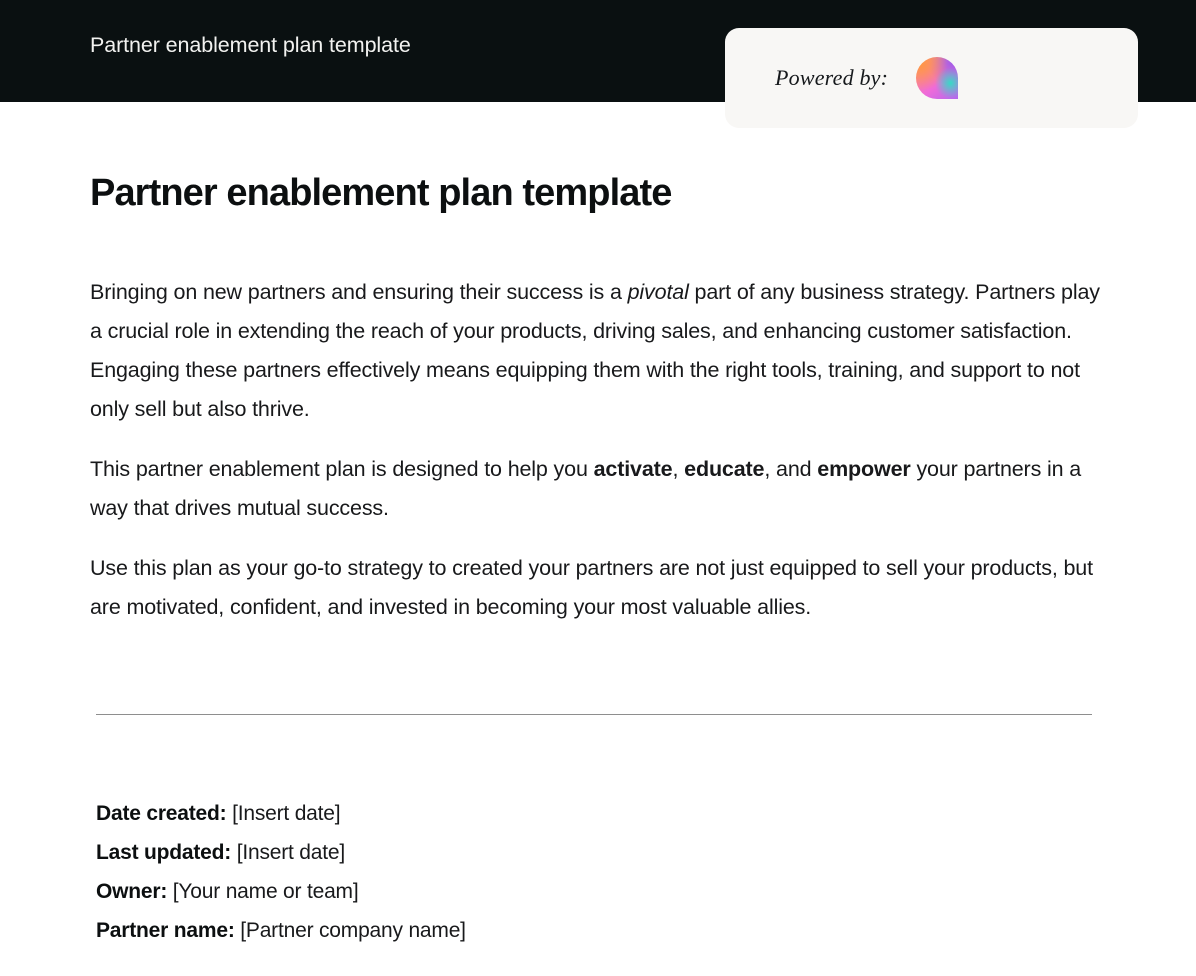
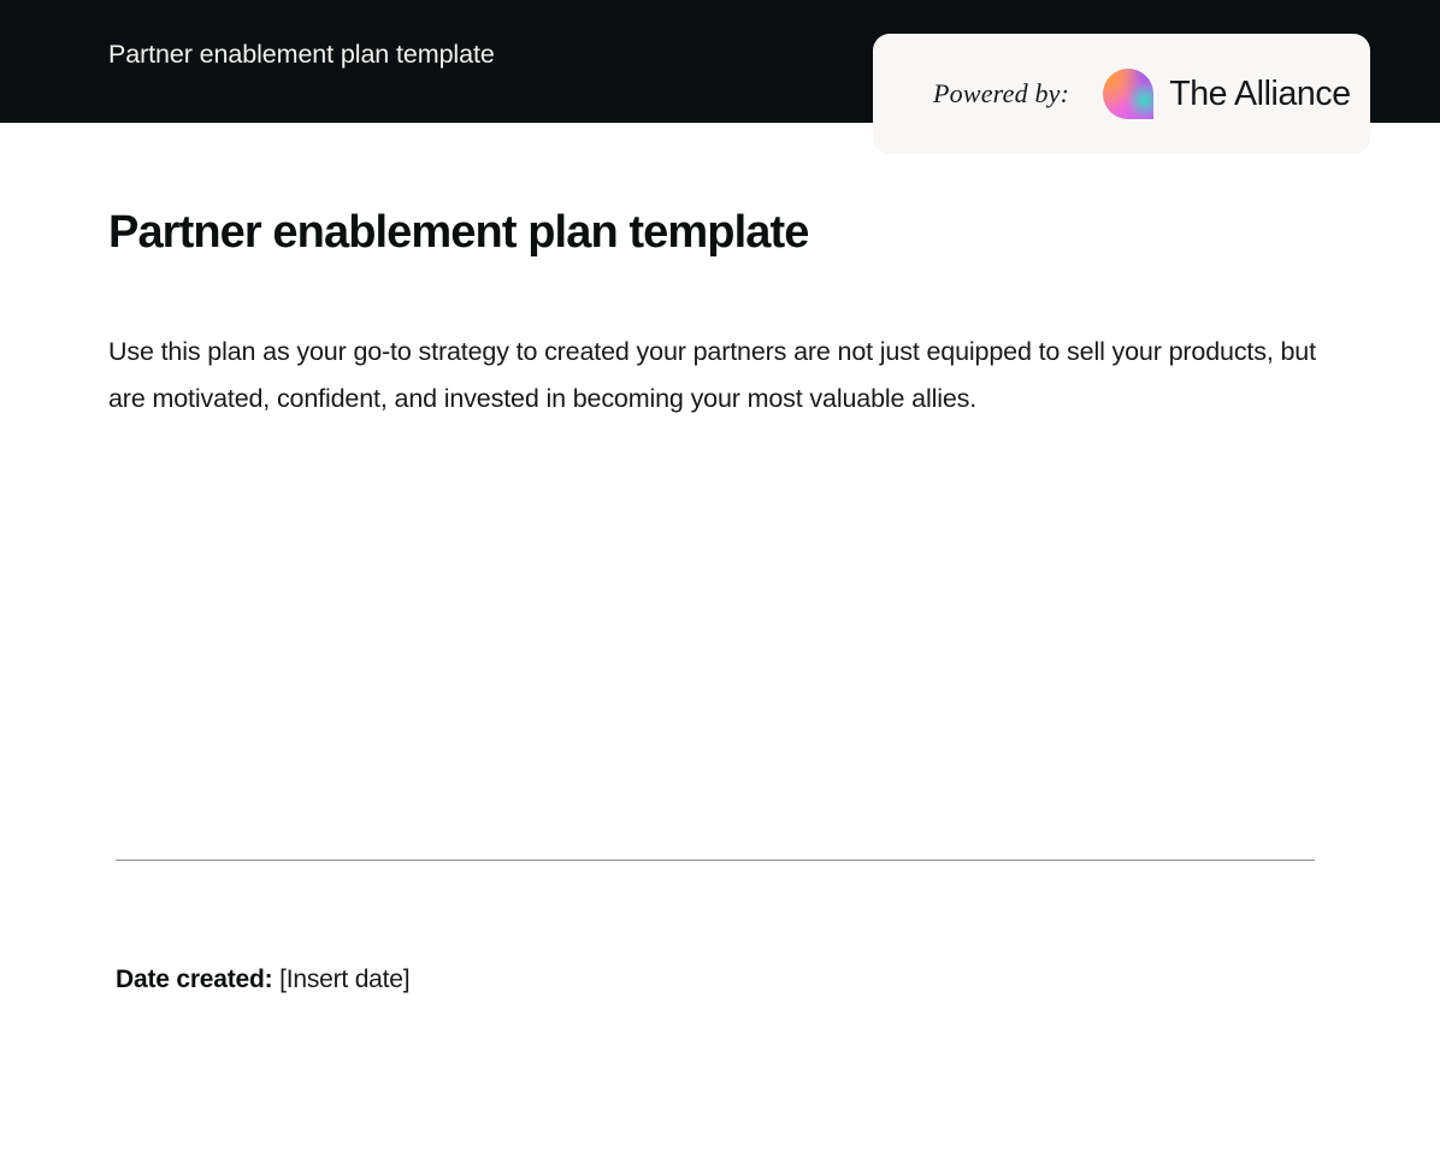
  Partner enablement plan template
  Powered by:
+ The Alliance
  Partner enablement plan template
- Bringing on new partners and ensuring their success is a pivotal part of any business strategy. Partners play a crucial role in extending the reach of your products, driving sales, and enhancing customer satisfaction. Engaging these partners effectively means equipping them with the right tools, training, and support to not only sell but also thrive.
- This partner enablement plan is designed to help you activate, educate, and empower your partners in a way that drives mutual success.
  Use this plan as your go-to strategy to created your partners are not just equipped to sell your products, but are motivated, confident, and invested in becoming your most valuable allies.
  Date created: [Insert date]
- Last updated: [Insert date]
- Owner: [Your name or team]
- Partner name: [Partner company name]
